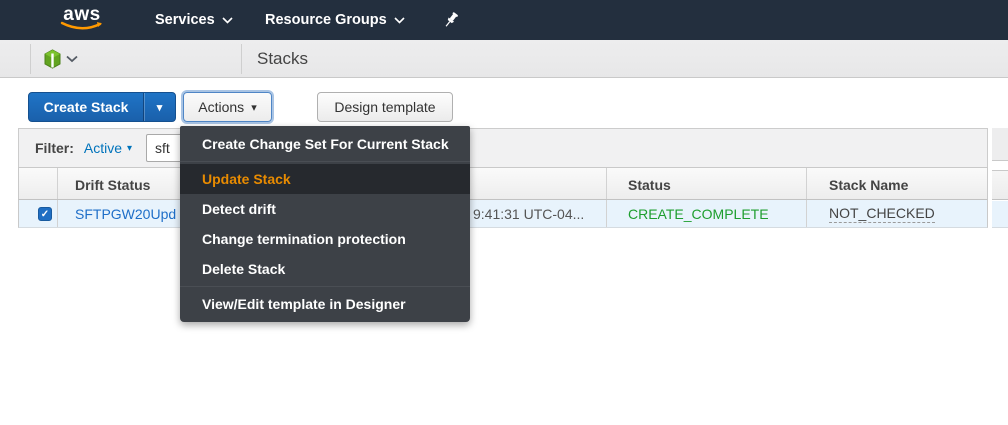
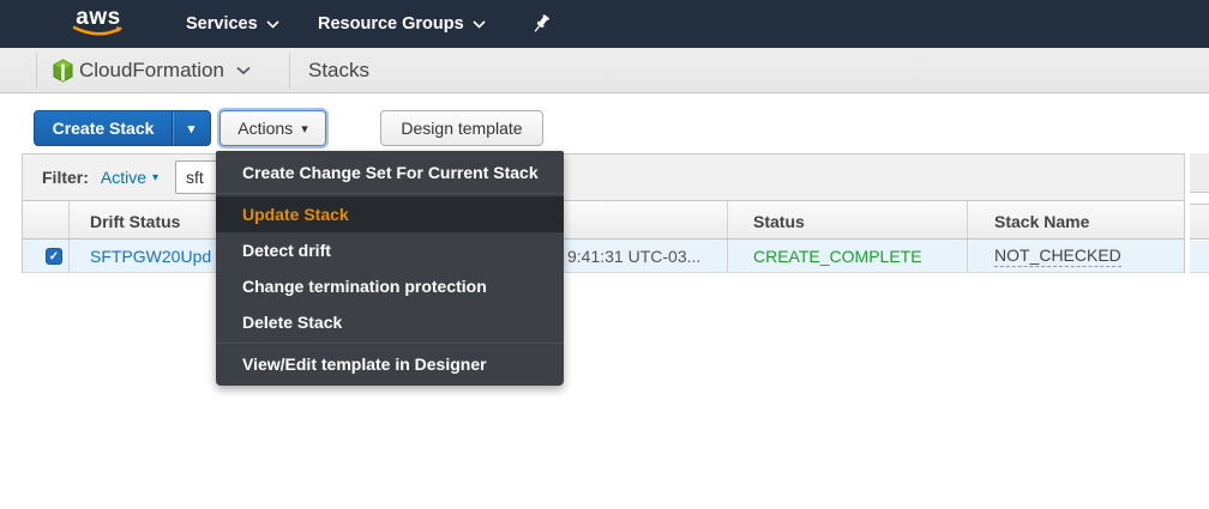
  aws
  Services
  Resource Groups
+ CloudFormation
  Stacks
  Create Stack
  ▾
  Actions
  ▾
  Design template
  Filter:
  Active
  ▾
  sft
  Drift Status
  Status
  Stack Name
  ✓
  SFTPGW20Upd
- 9:41:31 UTC-04...
+ 9:41:31 UTC-03...
  CREATE_COMPLETE
  NOT_CHECKED
  Create Change Set For Current Stack
  Update Stack
  Detect drift
  Change termination protection
  Delete Stack
  View/Edit template in Designer
